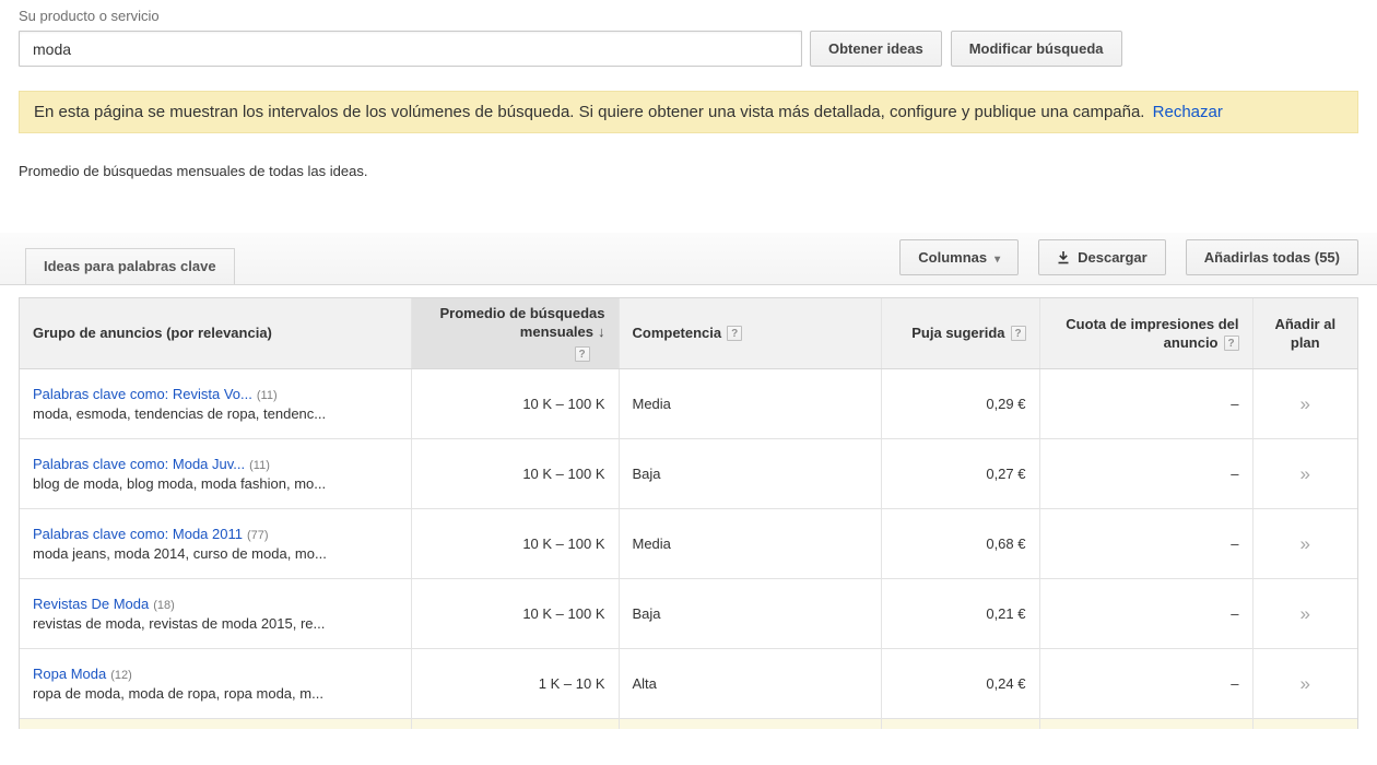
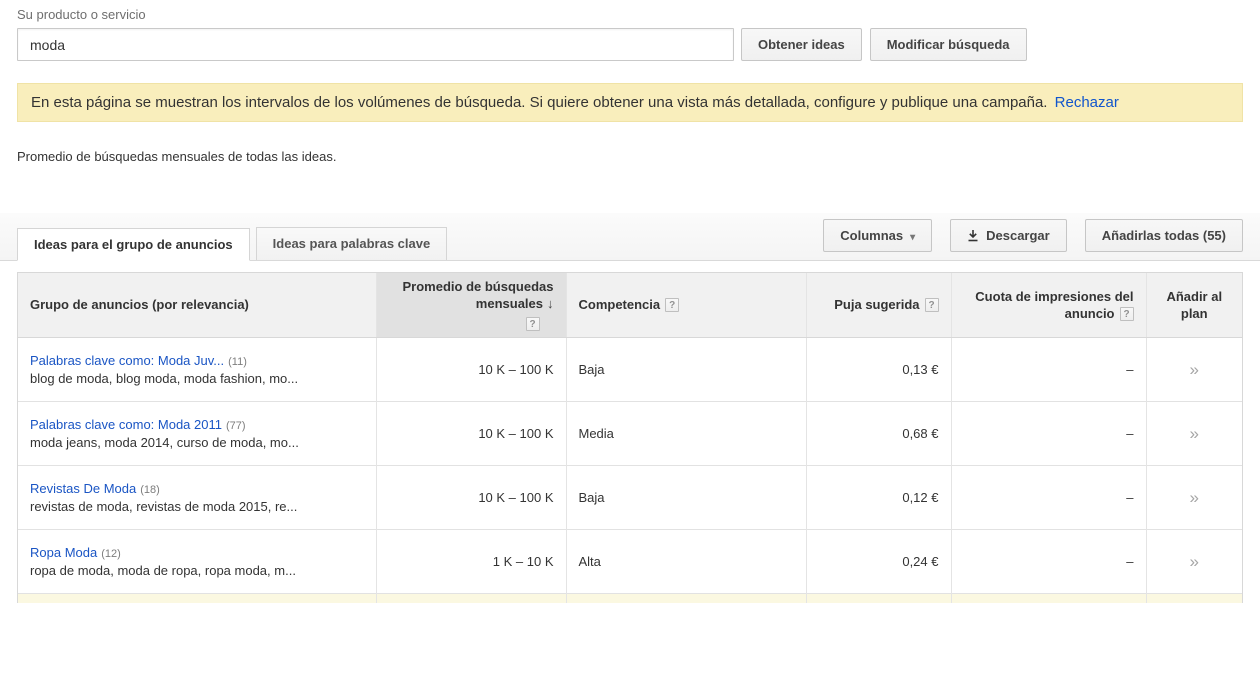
  Su producto o servicio
  moda
  Obtener ideas
  Modificar búsqueda
  En esta página se muestran los intervalos de los volúmenes de búsqueda. Si quiere obtener una vista más detallada, configure y publique una campaña. Rechazar
  Promedio de búsquedas mensuales de todas las ideas.
+ Ideas para el grupo de anuncios
  Ideas para palabras clave
  Columnas ▾
  Descargar
  Añadirlas todas (55)
  Grupo de anuncios (por relevancia)	Promedio de búsquedas mensuales ↓ ?	Competencia ?	Puja sugerida ?	Cuota de impresiones del anuncio ?	Añadir al plan
- Palabras clave como: Revista Vo... (11) moda, esmoda, tendencias de ropa, tendenc...	10 K – 100 K	Media	0,29 €	–	»
- Palabras clave como: Moda Juv... (11) blog de moda, blog moda, moda fashion, mo...	10 K – 100 K	Baja	0,27 €	–	»
+ Palabras clave como: Moda Juv... (11) blog de moda, blog moda, moda fashion, mo...	10 K – 100 K	Baja	0,13 €	–	»
  Palabras clave como: Moda 2011 (77) moda jeans, moda 2014, curso de moda, mo...	10 K – 100 K	Media	0,68 €	–	»
- Revistas De Moda (18) revistas de moda, revistas de moda 2015, re...	10 K – 100 K	Baja	0,21 €	–	»
+ Revistas De Moda (18) revistas de moda, revistas de moda 2015, re...	10 K – 100 K	Baja	0,12 €	–	»
  Ropa Moda (12) ropa de moda, moda de ropa, ropa moda, m...	1 K – 10 K	Alta	0,24 €	–	»
